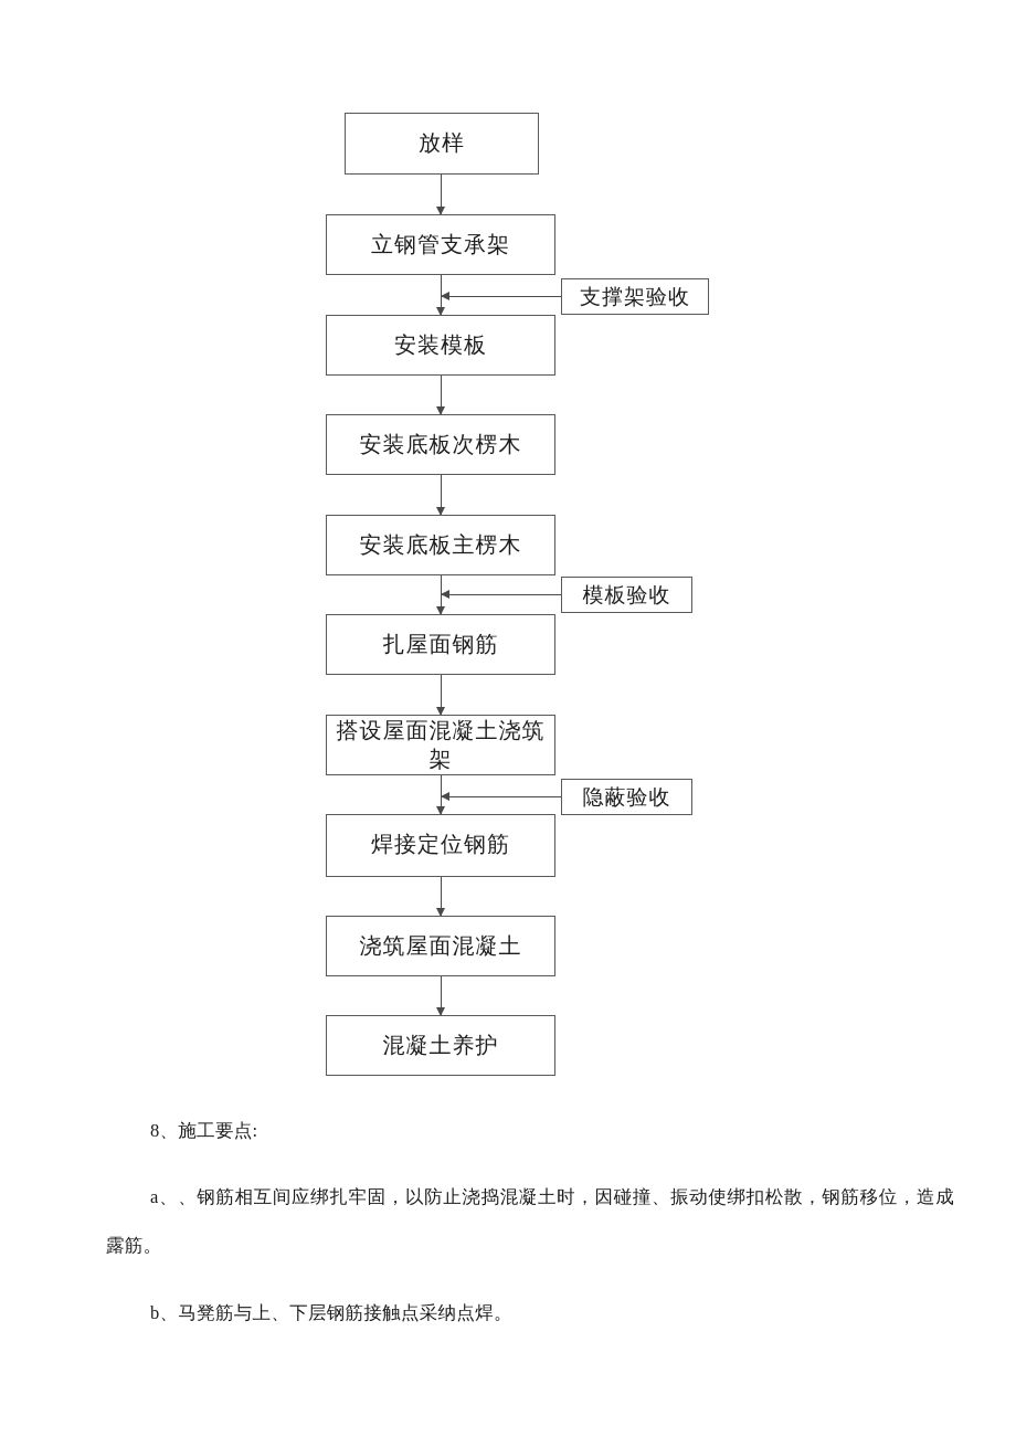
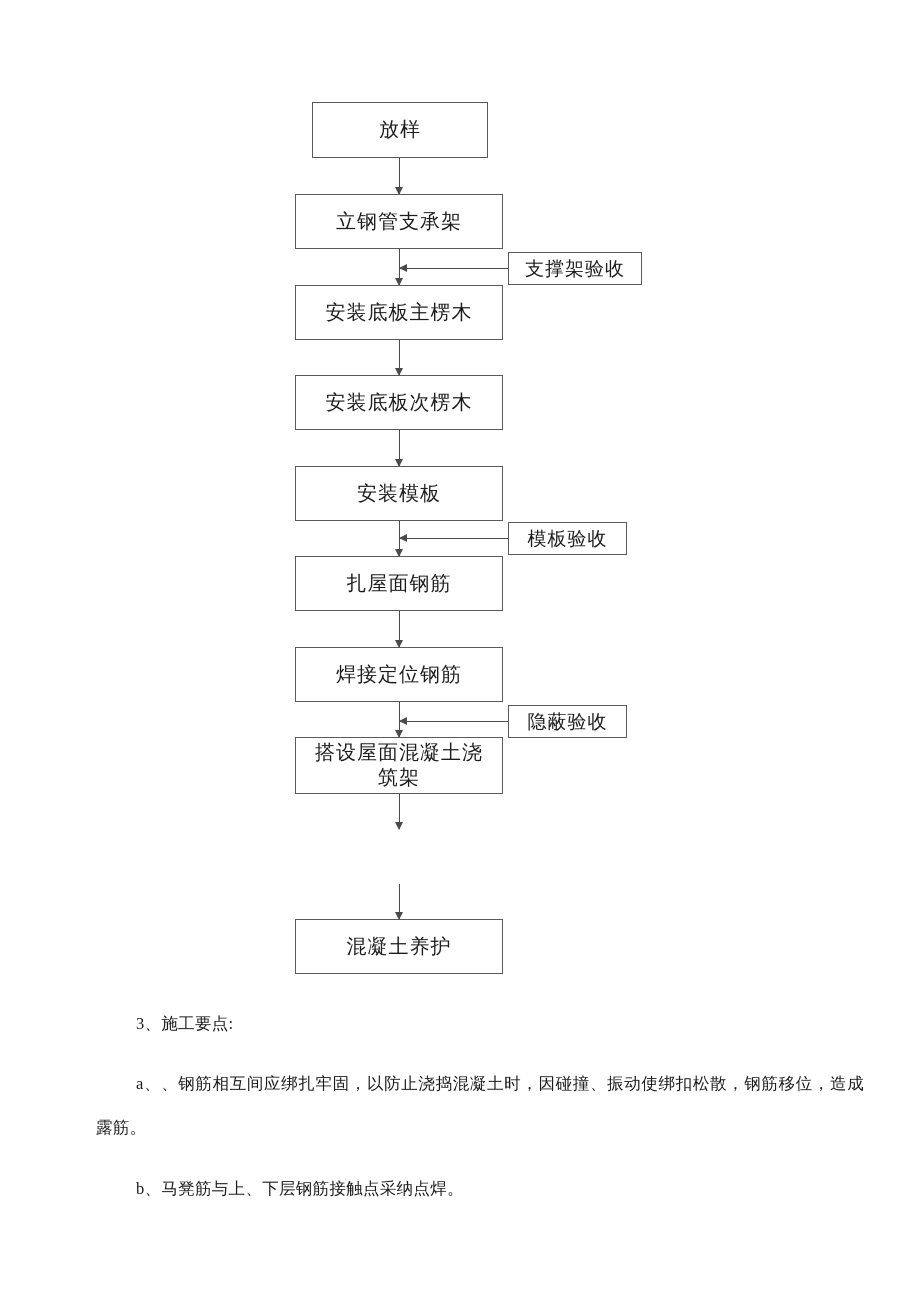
  放样
  立钢管支承架
  支撑架验收
- 安装模板
+ 安装底板主楞木
  安装底板次楞木
- 安装底板主楞木
+ 安装模板
  模板验收
  扎屋面钢筋
- 搭设屋面混凝土浇筑架
+ 焊接定位钢筋
  隐蔽验收
- 焊接定位钢筋
+ 搭设屋面混凝土浇筑架
- 浇筑屋面混凝土
  混凝土养护
- 8、施工要点:
+ 3、施工要点:
  a、、钢筋相互间应绑扎牢固，以防止浇捣混凝土时，因碰撞、振动使绑扣松散，钢筋移位，造成露筋。
  b、马凳筋与上、下层钢筋接触点采纳点焊。
